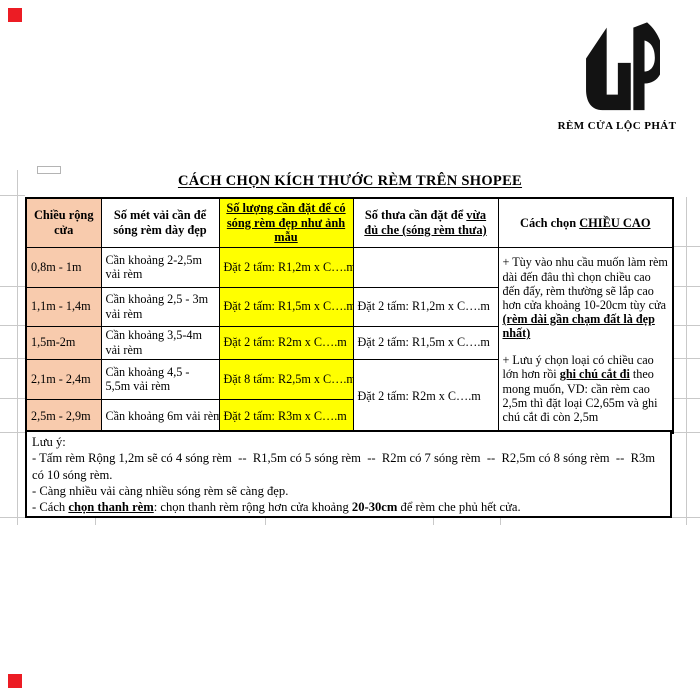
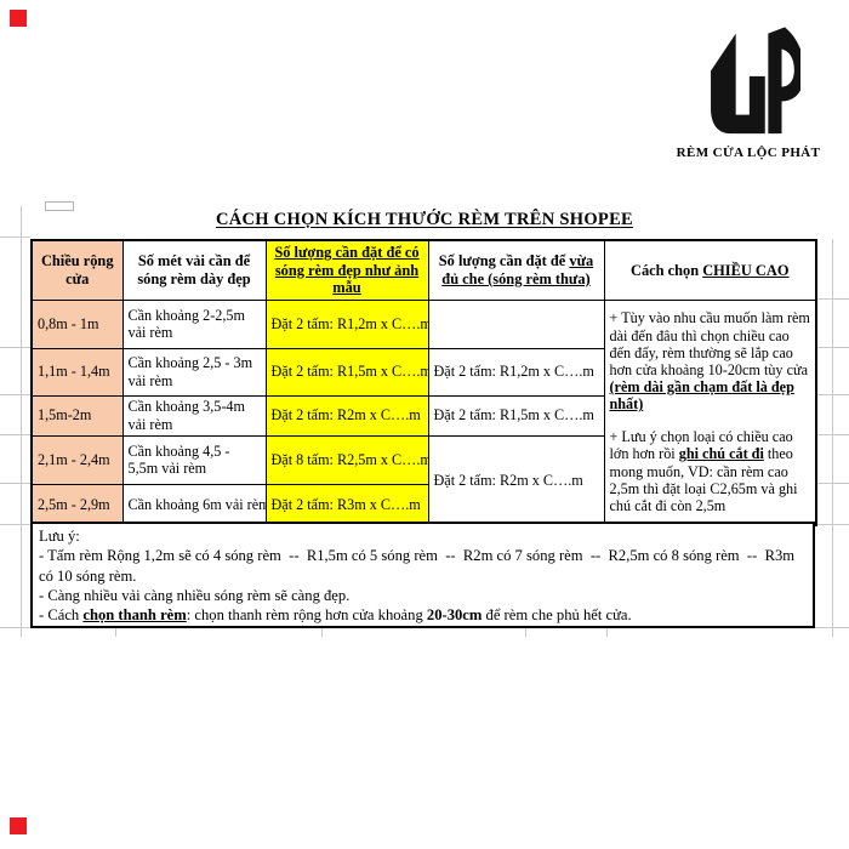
  RÈM CỬA LỘC PHÁT
  CÁCH CHỌN KÍCH THƯỚC RÈM TRÊN SHOPEE
- Chiều rộng cửa	Số mét vải cần để sóng rèm dày đẹp	Số lượng cần đặt để có sóng rèm đẹp như ảnh mẫu	Số thưa cần đặt để vừa đủ che (sóng rèm thưa)	Cách chọn CHIỀU CAO
+ Chiều rộng cửa	Số mét vải cần để sóng rèm dày đẹp	Số lượng cần đặt để có sóng rèm đẹp như ảnh mẫu	Số lượng cần đặt để vừa đủ che (sóng rèm thưa)	Cách chọn CHIỀU CAO
  0,8m - 1m	Cần khoảng 2-2,5m vải rèm	Đặt 2 tấm: R1,2m x C….m		+ Tùy vào nhu cầu muốn làm rèm dài đến đâu thì chọn chiều cao đến đấy, rèm thường sẽ lắp cao hơn cửa khoảng 10-20cm tùy cửa (rèm dài gần chạm đất là đẹp nhất) + Lưu ý chọn loại có chiều cao lớn hơn rồi ghi chú cắt đi theo mong muốn, VD: cần rèm cao 2,5m thì đặt loại C2,65m và ghi chú cắt đi còn 2,5m
  1,1m - 1,4m	Cần khoảng 2,5 - 3m vải rèm	Đặt 2 tấm: R1,5m x C….m	Đặt 2 tấm: R1,2m x C….m
  1,5m-2m	Cần khoảng 3,5-4m vải rèm	Đặt 2 tấm: R2m x C….m	Đặt 2 tấm: R1,5m x C….m
  2,1m - 2,4m	Cần khoảng 4,5 - 5,5m vải rèm	Đặt 8 tấm: R2,5m x C….m	Đặt 2 tấm: R2m x C….m
  2,5m - 2,9m	Cần khoảng 6m vải rèm	Đặt 2 tấm: R3m x C….m
  Lưu ý:
  - Tấm rèm Rộng 1,2m sẽ có 4 sóng rèm -- R1,5m có 5 sóng rèm -- R2m có 7 sóng rèm -- R2,5m có 8 sóng rèm -- R3m có 10 sóng rèm.
  - Càng nhiều vải càng nhiều sóng rèm sẽ càng đẹp.
  - Cách chọn thanh rèm: chọn thanh rèm rộng hơn cửa khoảng 20-30cm để rèm che phủ hết cửa.
